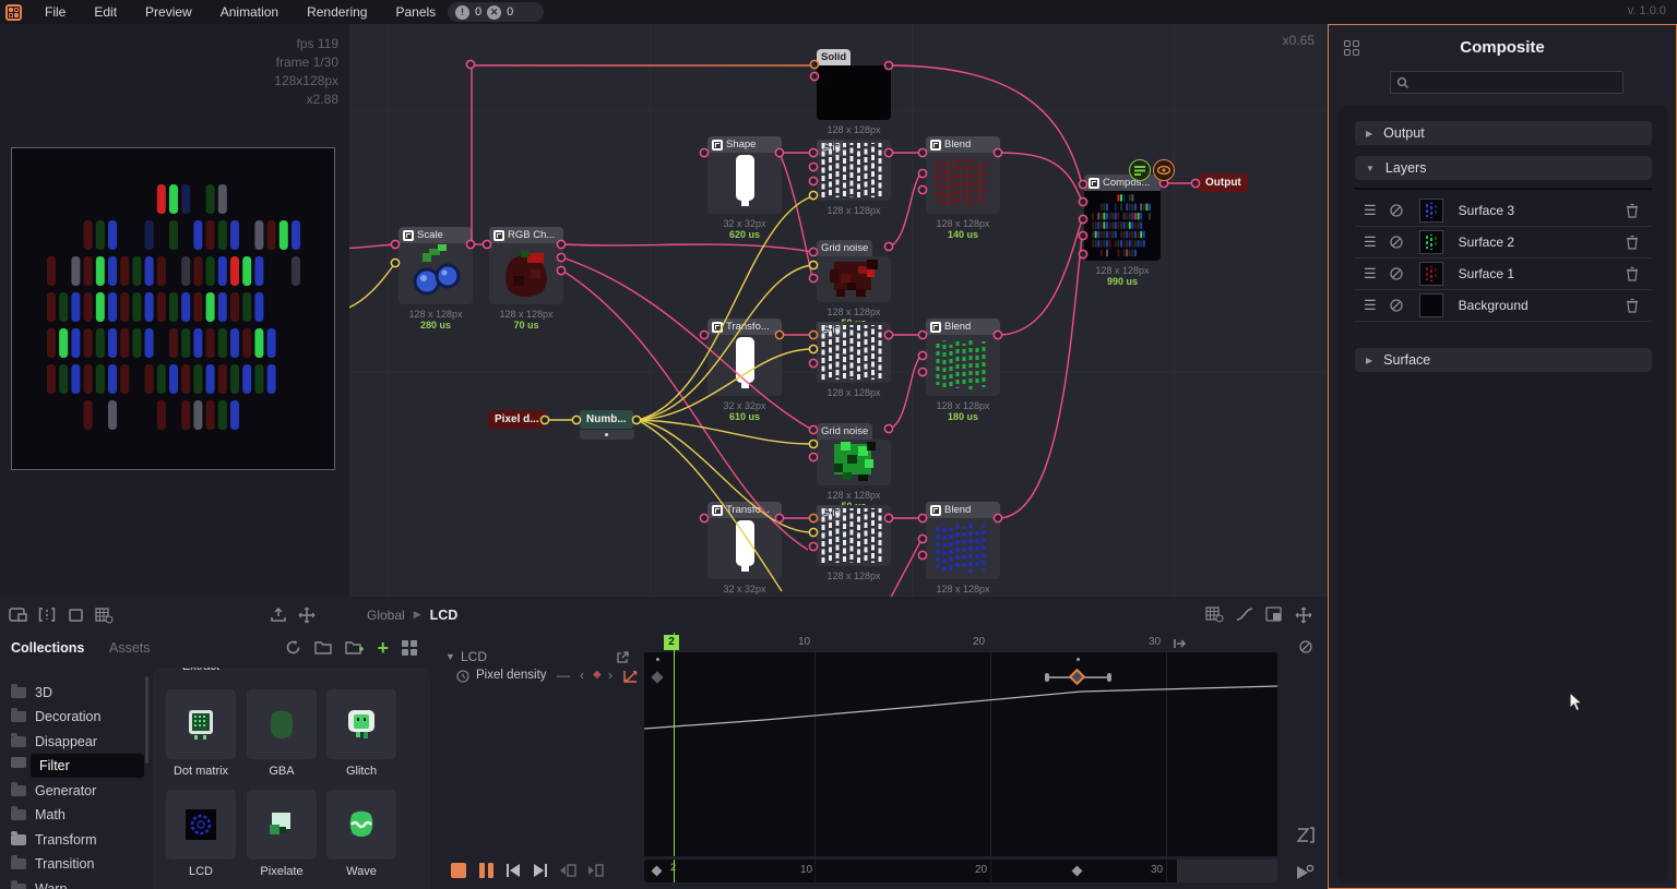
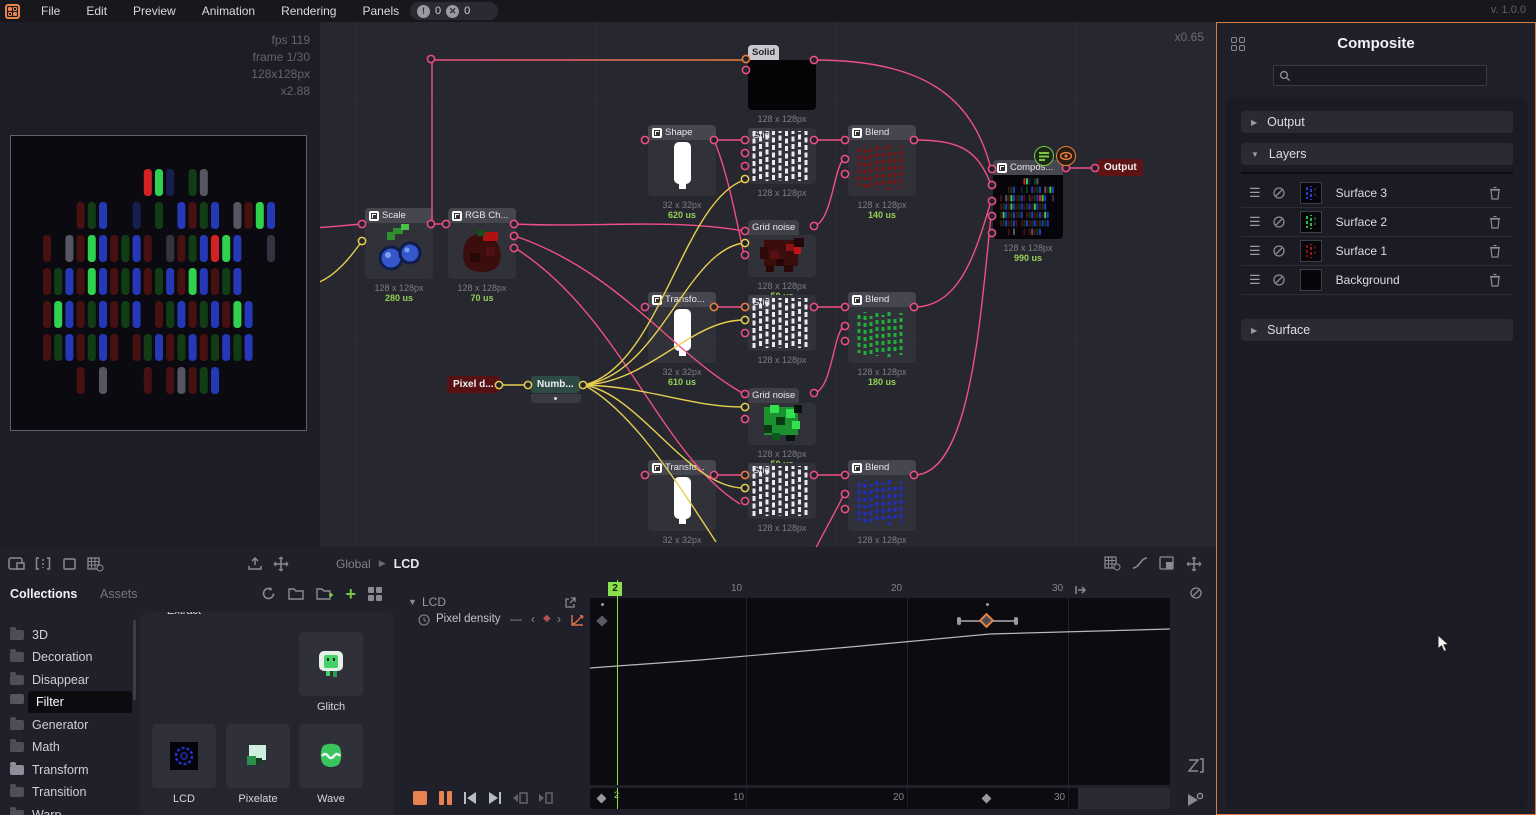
  File
  Edit
  Preview
  Animation
  Rendering
  Panels
  !
  0
  ✕
  0
  v. 1.0.0
  fps 119
  frame 1/30
  128x128px
  x2.88
  x0.65
  Scale
  128 x 128px
  280 us
  RGB Ch...
  128 x 128px
  70 us
  Shape
  32 x 32px
  620 us
  Solid
  128 x 128px
  Gri
  128 x 128px
  Grid noise
  128 x 128px
  Transfo...
  32 x 32px
  610 us
  Gri
  128 x 128px
  Grid noise
  128 x 128px
  Blend
  128 x 128px
  140 us
  Blend
  128 x 128px
  180 us
  Transfo..
  32 x 32px
  Gri
  128 x 128px
  Blend
  128 x 128px
  Compos...
  128 x 128px
  990 us
  Pixel d...
  Numb...
  Output
  Global
  ▶
  LCD
  Composite
  ▶
  Output
  ▼
  Layers
  ☰
  Surface 3
  ☰
  Surface 2
  ☰
  Surface 1
  ☰
  Background
  ▶
  Surface
  Collections
  Assets
  +
  3D
  Decoration
  Disappear
  Filter
  Generator
  Math
  Transform
  Transition
- Dot matrix
- GBA
  Glitch
  LCD
  Pixelate
  Wave
  ▼
  LCD
  Pixel density
  —
  ‹
  ◆
  ›
  2
  10
  20
  30
  10
  20
  30
